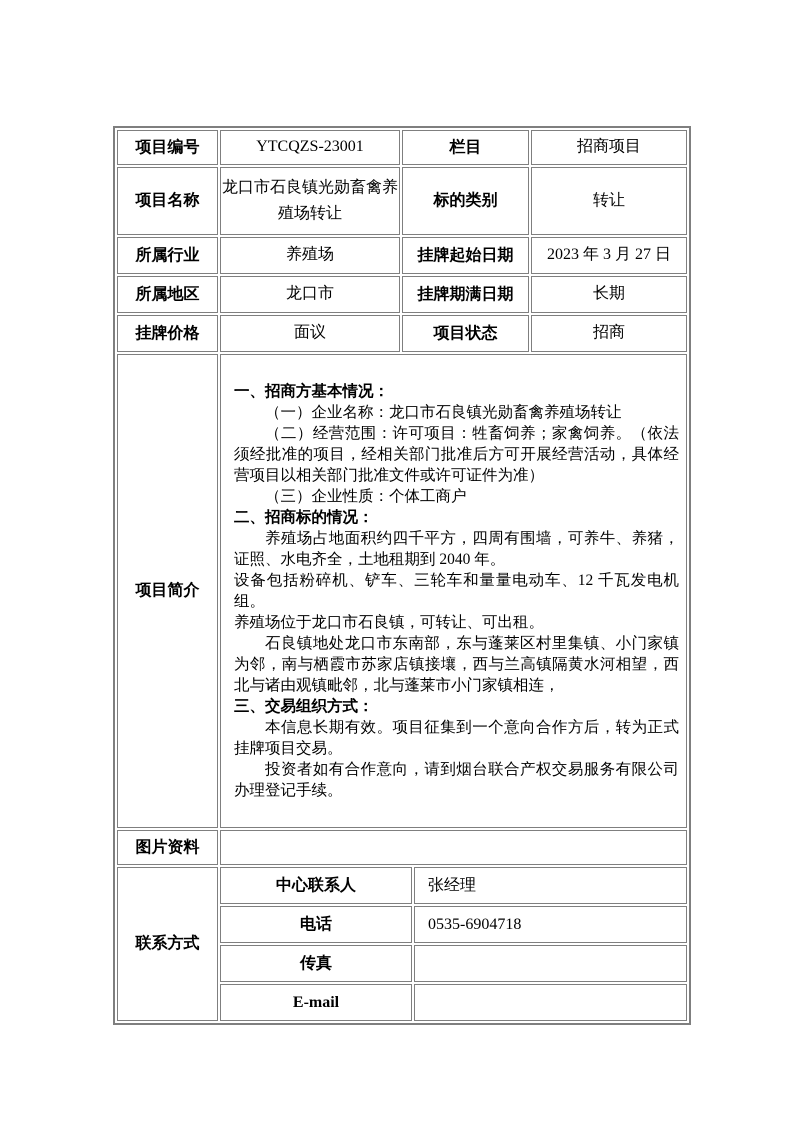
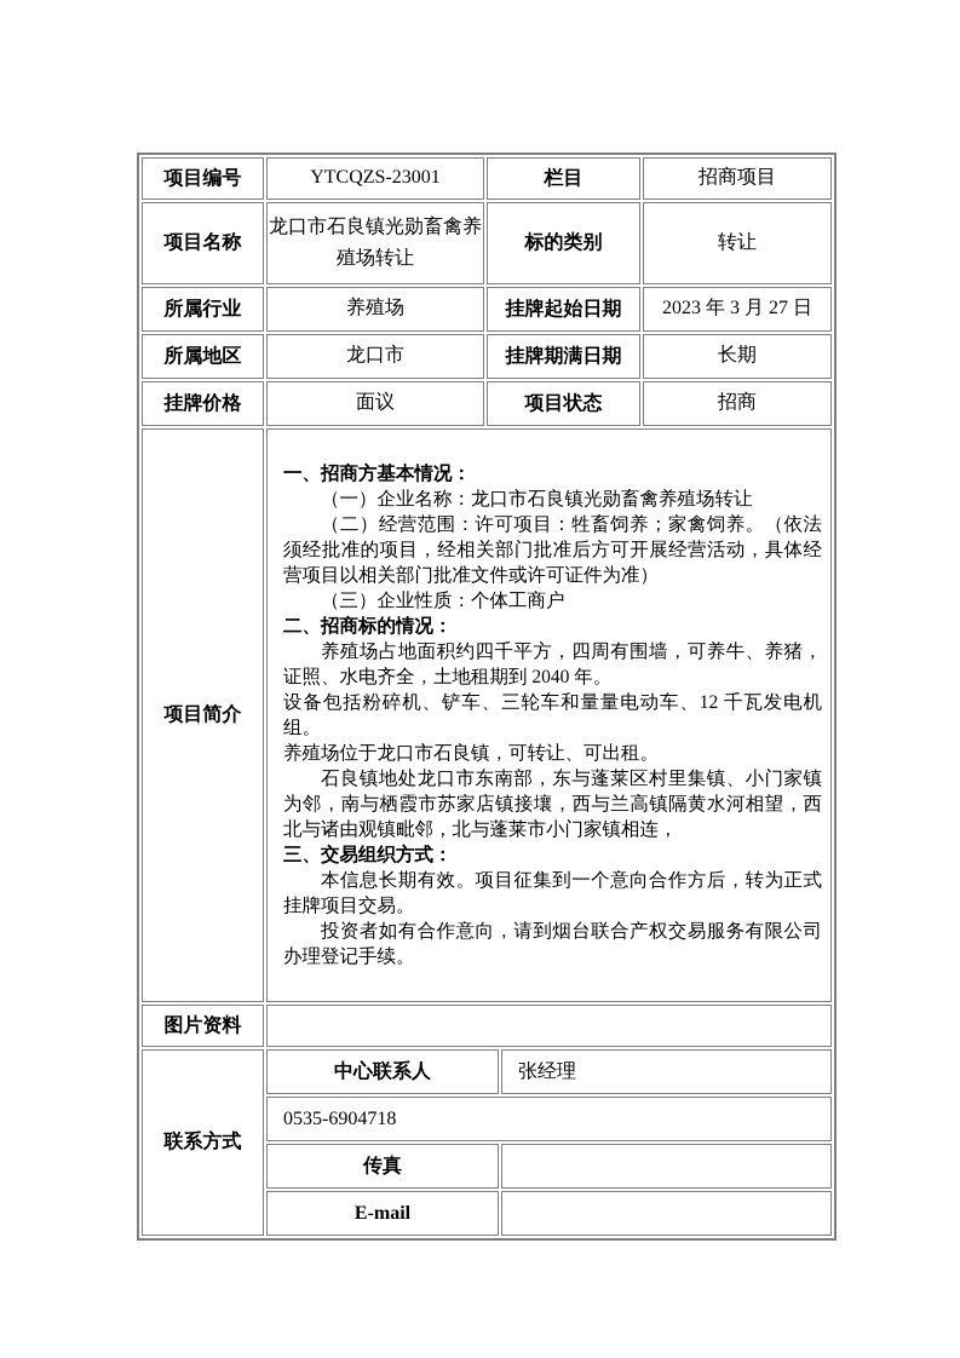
  项目编号
  YTCQZS-23001
  栏目
  招商项目
  项目名称
  龙口市石良镇光勋畜禽养殖场转让
  标的类别
  转让
  所属行业
  养殖场
  挂牌起始日期
  2023 年 3 月 27 日
  所属地区
  龙口市
  挂牌期满日期
  长期
  挂牌价格
  面议
  项目状态
  招商
  项目简介
  一、招商方基本情况：
  （一）企业名称：龙口市石良镇光勋畜禽养殖场转让
  （二）经营范围：许可项目：牲畜饲养；家禽饲养。（依法须经批准的项目，经相关部门批准后方可开展经营活动，具体经营项目以相关部门批准文件或许可证件为准）
  （三）企业性质：个体工商户
  二、招商标的情况：
  养殖场占地面积约四千平方，四周有围墙，可养牛、养猪，证照、水电齐全，土地租期到 2040 年。
  设备包括粉碎机、铲车、三轮车和量量电动车、12 千瓦发电机组。
  养殖场位于龙口市石良镇，可转让、可出租。
  石良镇地处龙口市东南部，东与蓬莱区村里集镇、小门家镇为邻，南与栖霞市苏家店镇接壤，西与兰高镇隔黄水河相望，西北与诸由观镇毗邻，北与蓬莱市小门家镇相连，
  三、交易组织方式：
  本信息长期有效。项目征集到一个意向合作方后，转为正式挂牌项目交易。
  投资者如有合作意向，请到烟台联合产权交易服务有限公司办理登记手续。
  图片资料
  联系方式
  中心联系人
  张经理
- 电话
  0535-6904718
  传真
  E-mail
